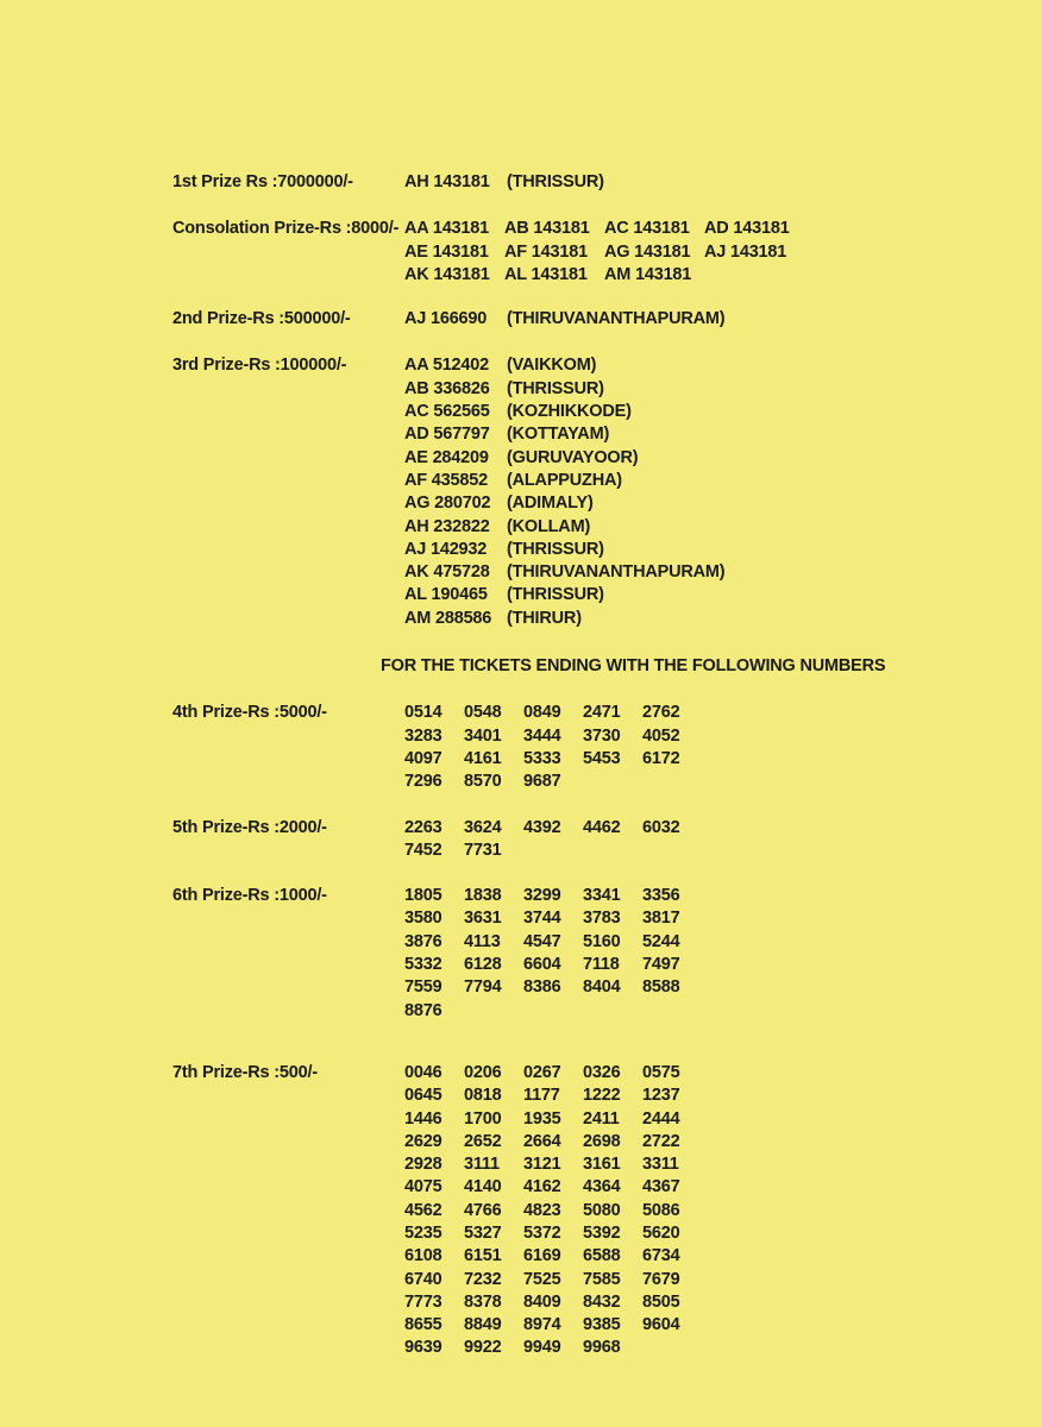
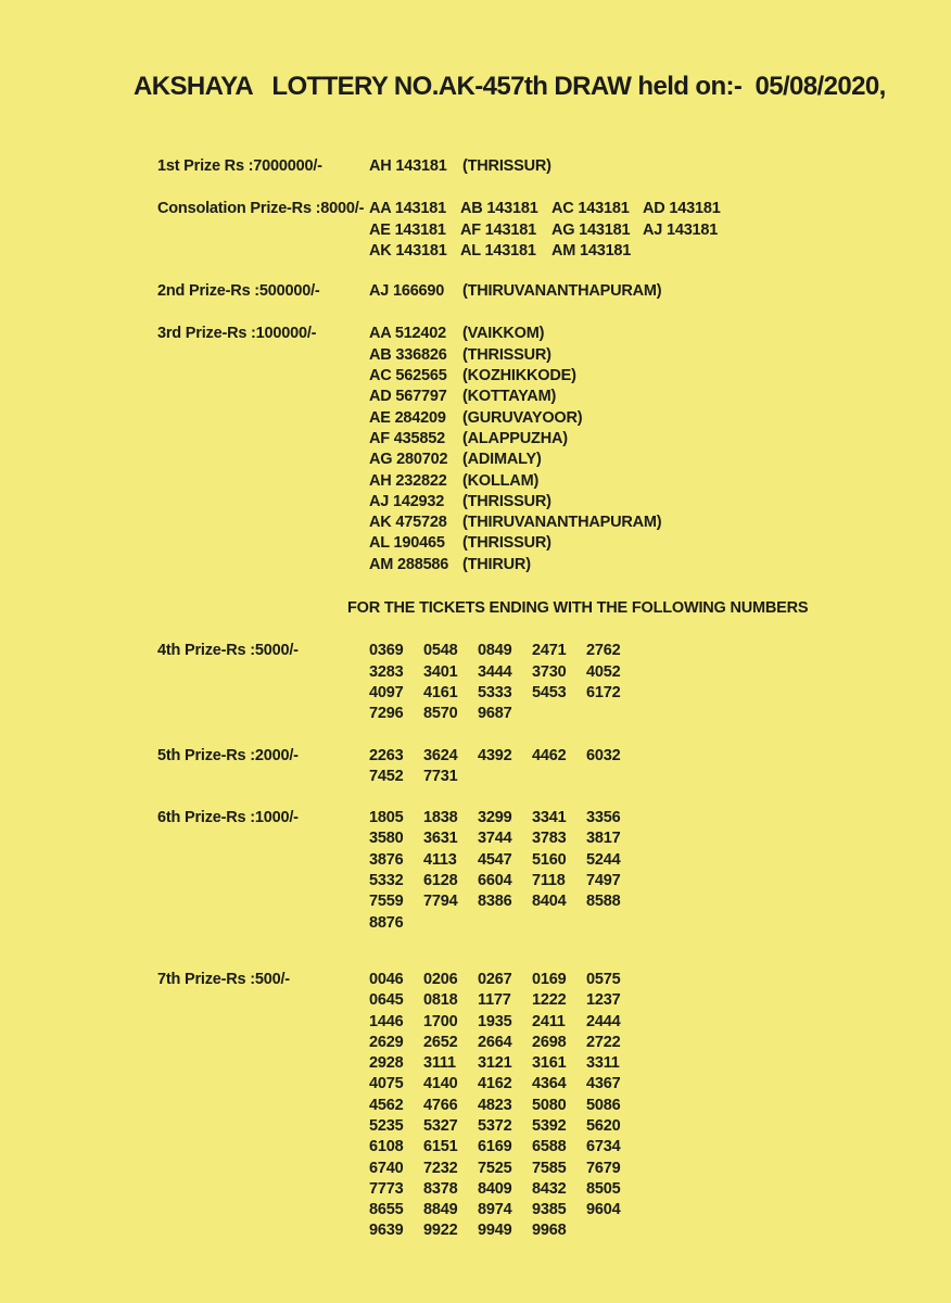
+ AKSHAYA LOTTERY NO.AK-457th DRAW held on:- 05/08/2020,
  1st Prize Rs :7000000/-
  AH 143181 (THRISSUR)
  Consolation Prize-Rs :8000/-
  AA 143181
  AB 143181
  AC 143181
  AD 143181
  AE 143181
  AF 143181
  AG 143181
  AJ 143181
  AK 143181
  AL 143181
  AM 143181
  2nd Prize-Rs :500000/-
  AJ 166690 (THIRUVANANTHAPURAM)
  3rd Prize-Rs :100000/-
  AA 512402 (VAIKKOM)
  AB 336826 (THRISSUR)
  AC 562565 (KOZHIKKODE)
  AD 567797 (KOTTAYAM)
  AE 284209 (GURUVAYOOR)
  AF 435852 (ALAPPUZHA)
  AG 280702 (ADIMALY)
  AH 232822 (KOLLAM)
  AJ 142932 (THRISSUR)
  AK 475728 (THIRUVANANTHAPURAM)
  AL 190465 (THRISSUR)
  AM 288586 (THIRUR)
  FOR THE TICKETS ENDING WITH THE FOLLOWING NUMBERS
  4th Prize-Rs :5000/-
- 0514
+ 0369
  0548
  0849
  2471
  2762
  3283
  3401
  3444
  3730
  4052
  4097
  4161
  5333
  5453
  6172
  7296
  8570
  9687
  5th Prize-Rs :2000/-
  2263
  3624
  4392
  4462
  6032
  7452
  7731
  6th Prize-Rs :1000/-
  1805
  1838
  3299
  3341
  3356
  3580
  3631
  3744
  3783
  3817
  3876
  4113
  4547
  5160
  5244
  5332
  6128
  6604
  7118
  7497
  7559
  7794
  8386
  8404
  8588
  8876
  7th Prize-Rs :500/-
  0046
  0206
  0267
- 0326
+ 0169
  0575
  0645
  0818
  1177
  1222
  1237
  1446
  1700
  1935
  2411
  2444
  2629
  2652
  2664
  2698
  2722
  2928
  3111
  3121
  3161
  3311
  4075
  4140
  4162
  4364
  4367
  4562
  4766
  4823
  5080
  5086
  5235
  5327
  5372
  5392
  5620
  6108
  6151
  6169
  6588
  6734
  6740
  7232
  7525
  7585
  7679
  7773
  8378
  8409
  8432
  8505
  8655
  8849
  8974
  9385
  9604
  9639
  9922
  9949
  9968
